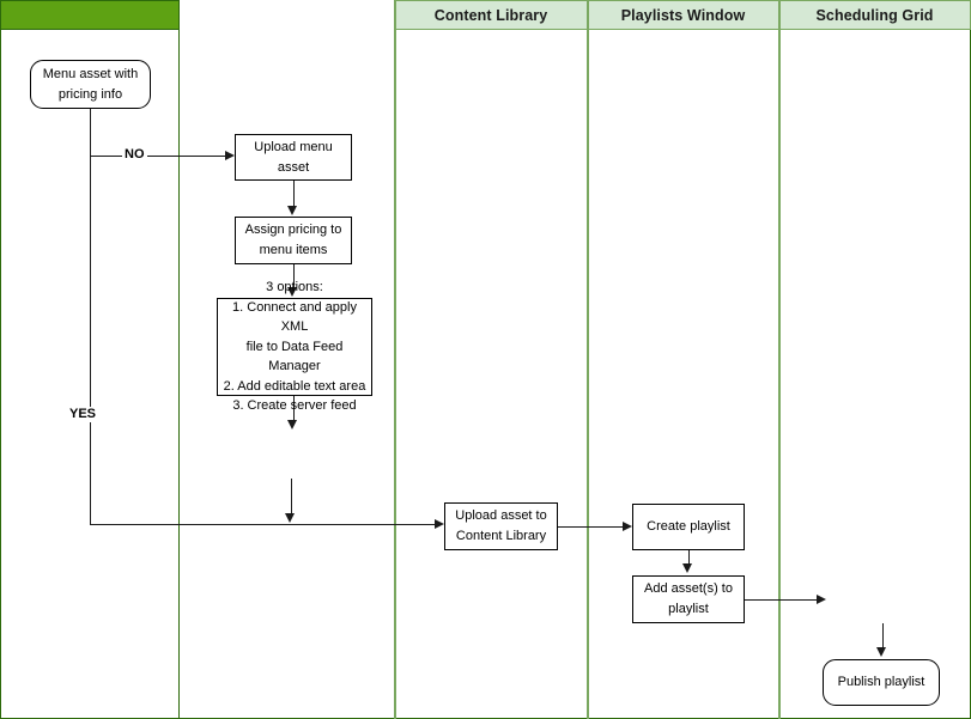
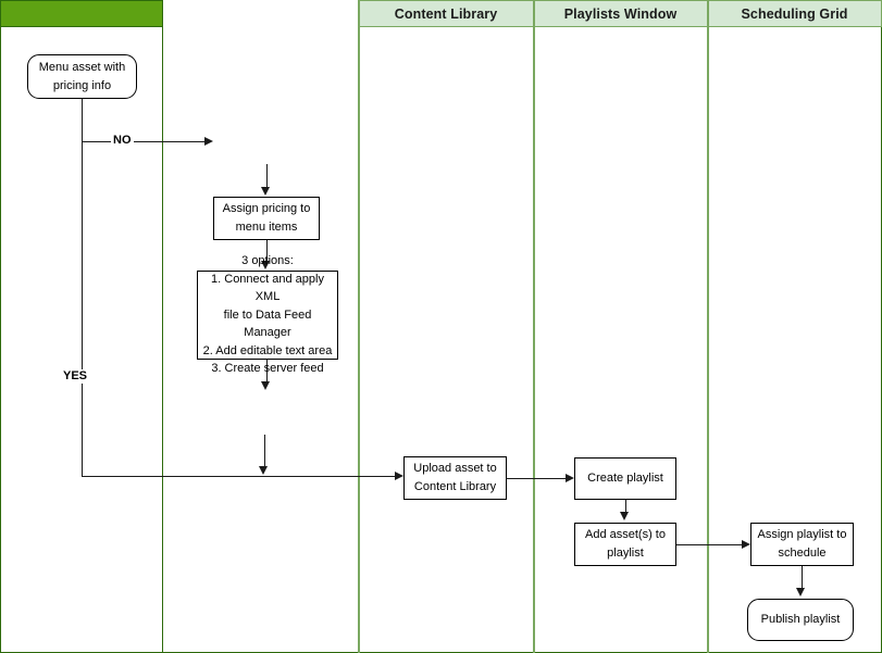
  Content Library
  Playlists Window
  Scheduling Grid
  NO
  YES
  Menu asset with
  pricing info
- Upload menu asset
  Assign pricing to
  menu items
  3 options:
  1. Connect and apply XML
  file to Data Feed Manager
  2. Add editable text area
  3. Create server feed
  Upload asset to
  Content Library
  Create playlist
  Add asset(s) to
  playlist
+ Assign playlist to
+ schedule
  Publish playlist
